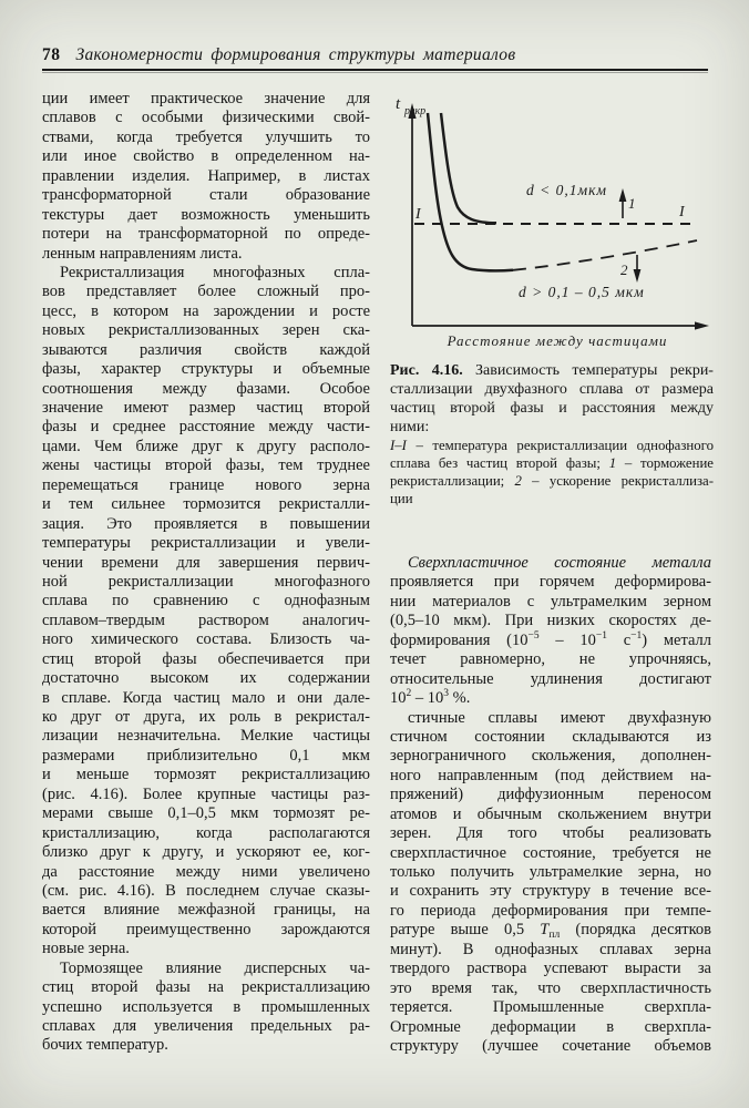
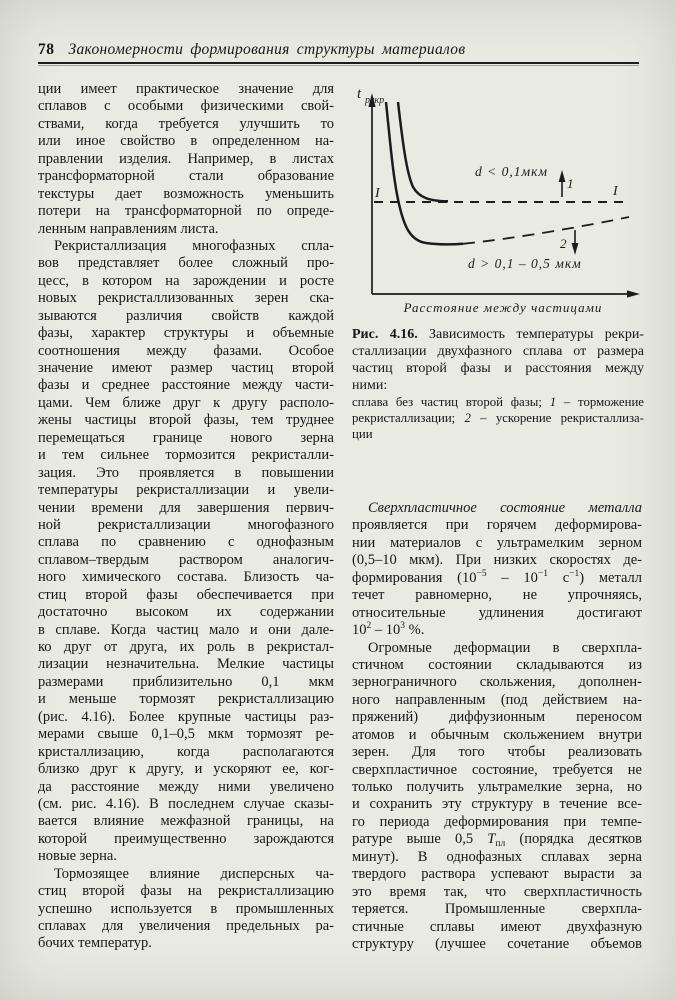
  78 Закономерности формирования структуры материалов
  ции имеет практическое значение для
  сплавов с особыми физическими свой-
  ствами, когда требуется улучшить то
  или иное свойство в определенном на-
  правлении изделия. Например, в листах
  трансформаторной стали образование
  текстуры дает возможность уменьшить
  потери на трансформаторной по опреде-
  ленным направлениям листа.
  Рекристаллизация многофазных спла-
  вов представляет более сложный про-
  цесс, в котором на зарождении и росте
  новых рекристаллизованных зерен ска-
  зываются различия свойств каждой
  фазы, характер структуры и объемные
  соотношения между фазами. Особое
  значение имеют размер частиц второй
  фазы и среднее расстояние между части-
  цами. Чем ближе друг к другу располо-
  жены частицы второй фазы, тем труднее
  перемещаться границе нового зерна
  и тем сильнее тормозится рекристалли-
  зация. Это проявляется в повышении
  температуры рекристаллизации и увели-
  чении времени для завершения первич-
  ной рекристаллизации многофазного
  сплава по сравнению с однофазным
  сплавом–твердым раствором аналогич-
  ного химического состава. Близость ча-
  стиц второй фазы обеспечивается при
  достаточно высоком их содержании
  в сплаве. Когда частиц мало и они дале-
  ко друг от друга, их роль в рекристал-
  лизации незначительна. Мелкие частицы
  размерами приблизительно 0,1 мкм
  и меньше тормозят рекристаллизацию
  (рис. 4.16). Более крупные частицы раз-
  мерами свыше 0,1–0,5 мкм тормозят ре-
  кристаллизацию, когда располагаются
  близко друг к другу, и ускоряют ее, ког-
  да расстояние между ними увеличено
  (см. рис. 4.16). В последнем случае сказы-
  вается влияние межфазной границы, на
  которой преимущественно зарождаются
  новые зерна.
  Тормозящее влияние дисперсных ча-
  стиц второй фазы на рекристаллизацию
  успешно используется в промышленных
  сплавах для увеличения предельных ра-
  бочих температур.
  t
  рекр
  I
  I
  d < 0,1мкм
  d > 0,1 – 0,5 мкм
  1
  2
  Расстояние между частицами
  Рис. 4.16. Зависимость температуры рекри-
  сталлизации двухфазного сплава от размера
  частиц второй фазы и расстояния между
  ними:
- I–I – температура рекристаллизации однофазного
  сплава без частиц второй фазы; 1 – торможение
  рекристаллизации; 2 – ускорение рекристаллиза-
  ции
  Сверхпластичное состояние металла
  проявляется при горячем деформирова-
  нии материалов с ультрамелким зерном
  (0,5–10 мкм). При низких скоростях де-
  формирования (10−5 – 10−1 с−1) металл
  течет равномерно, не упрочняясь,
  относительные удлинения достигают
  102 – 103 %.
- стичные сплавы имеют двухфазную
+ Огромные деформации в сверхпла-
  стичном состоянии складываются из
  зернограничного скольжения, дополнен-
  ного направленным (под действием на-
  пряжений) диффузионным переносом
  атомов и обычным скольжением внутри
  зерен. Для того чтобы реализовать
  сверхпластичное состояние, требуется не
  только получить ультрамелкие зерна, но
  и сохранить эту структуру в течение все-
  го периода деформирования при темпе-
  ратуре выше 0,5 Тпл (порядка десятков
  минут). В однофазных сплавах зерна
  твердого раствора успевают вырасти за
  это время так, что сверхпластичность
  теряется. Промышленные сверхпла-
- Огромные деформации в сверхпла-
+ стичные сплавы имеют двухфазную
  структуру (лучшее сочетание объемов
